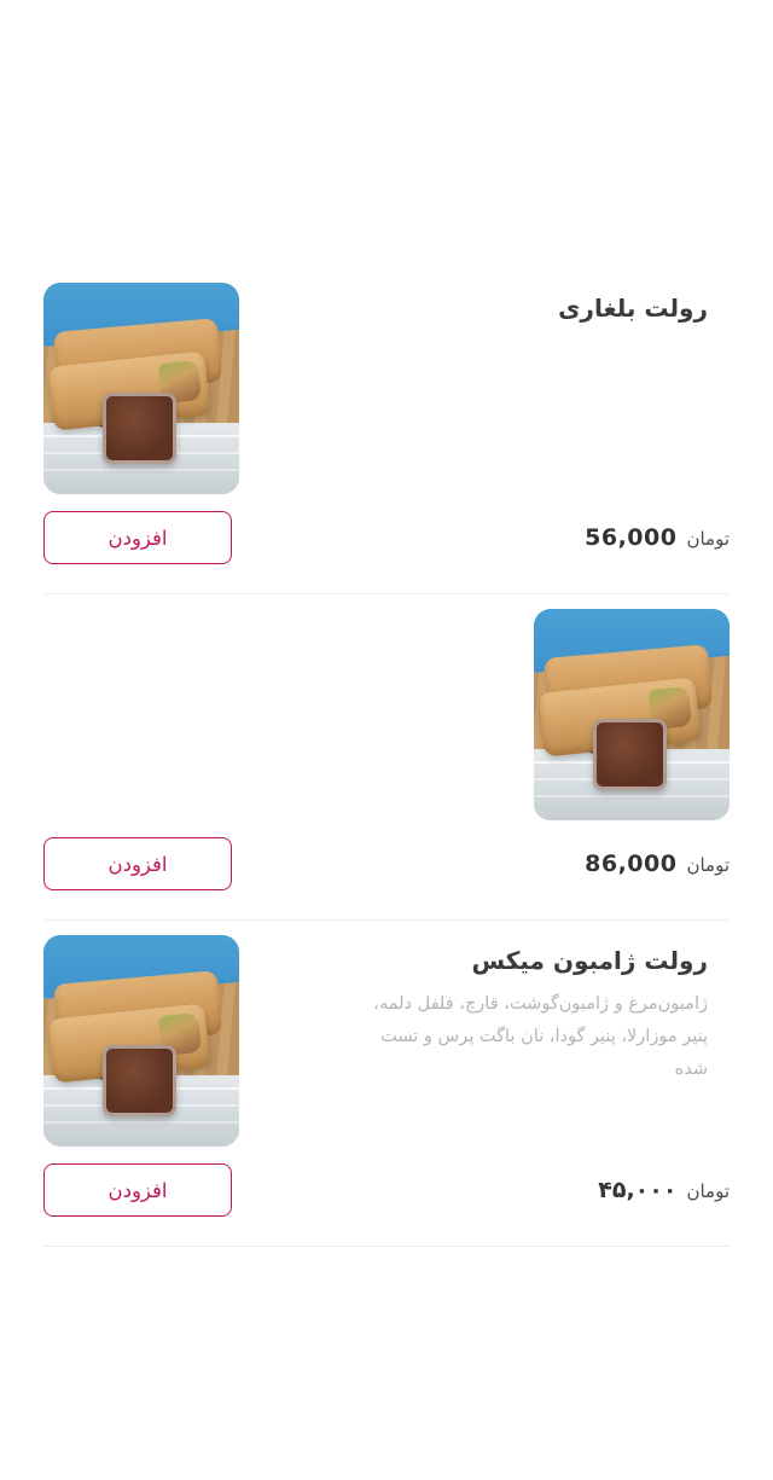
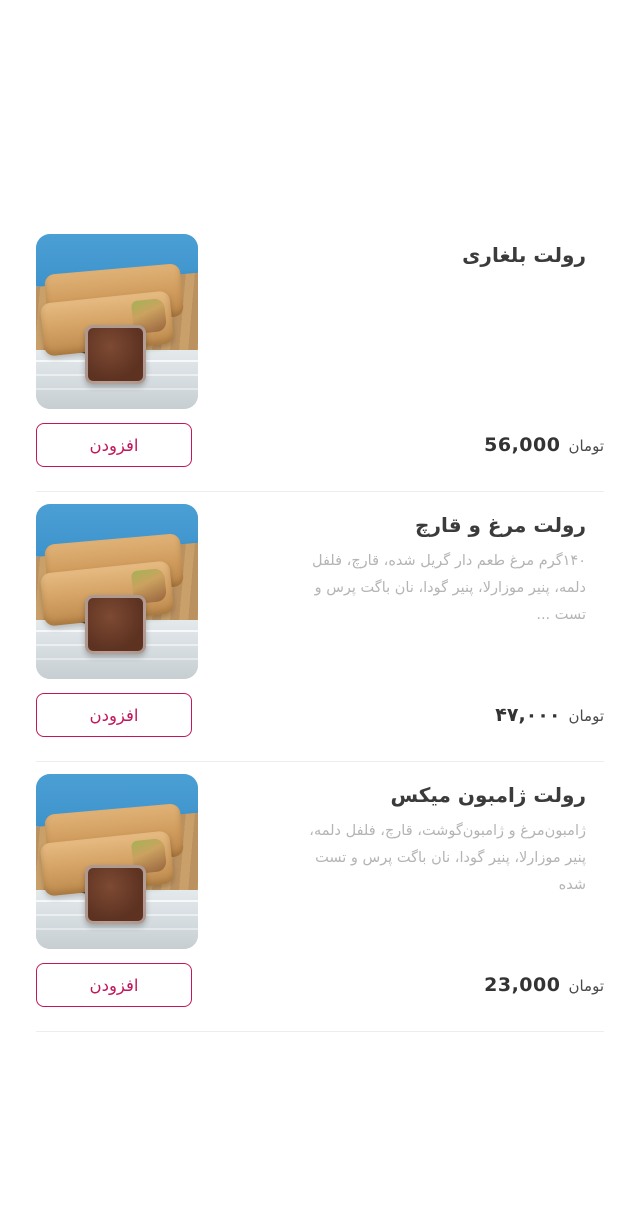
  رولت بلغاری
  تومان
  56,000
  افزودن
+ رولت مرغ و قارچ
+ ۱۴۰گرم مرغ طعم دار گریل شده، قارچ، فلفل دلمه، پنیر موزارلا، پنیر گودا، نان باگت پرس و تست ...
  تومان
- 86,000
+ ۴۷,۰۰۰
  افزودن
  رولت ژامبون میکس
  ژامبون‌مرغ و ژامبون‌گوشت، قارچ، فلفل دلمه، پنیر موزارلا، پنیر گودا، نان باگت پرس و تست شده
  تومان
- ۴۵,۰۰۰
+ 23,000
  افزودن
